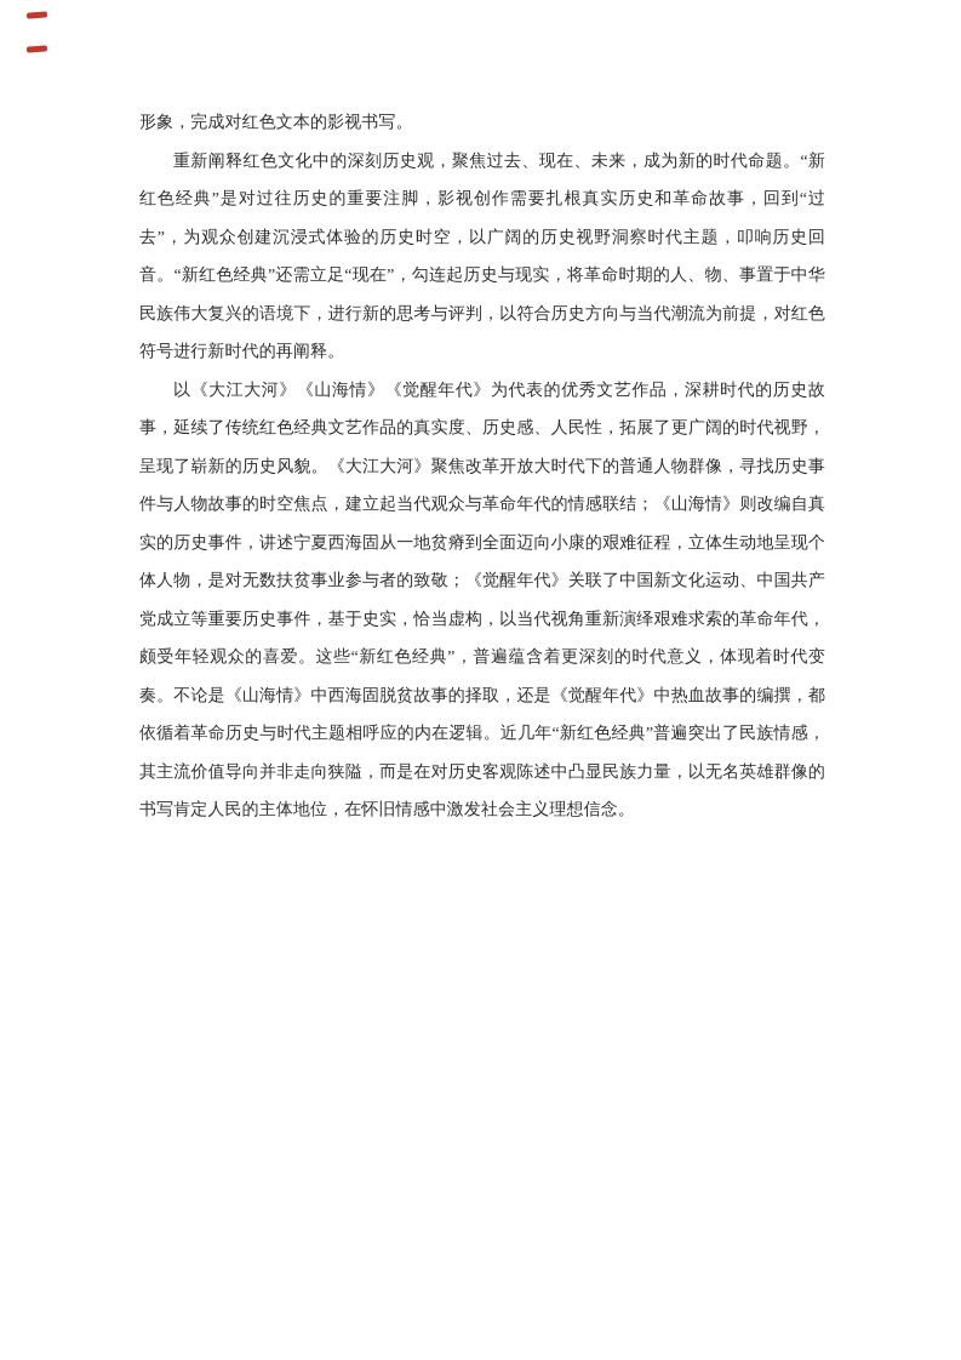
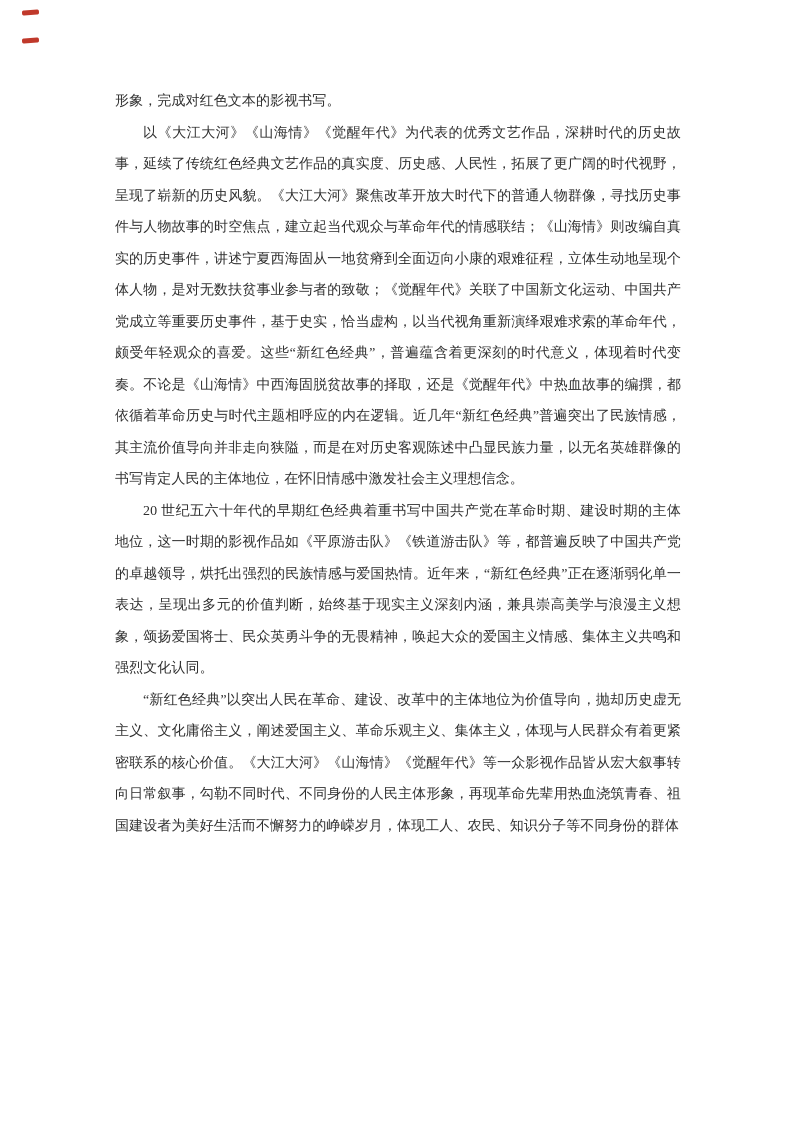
  形象，完成对红色文本的影视书写。
- 重新阐释红色文化中的深刻历史观，聚焦过去、现在、未来，成为新的时代命题。“新红色经典”是对过往历史的重要注脚，影视创作需要扎根真实历史和革命故事，回到“过去”，为观众创建沉浸式体验的历史时空，以广阔的历史视野洞察时代主题，叩响历史回音。“新红色经典”还需立足“现在”，勾连起历史与现实，将革命时期的人、物、事置于中华民族伟大复兴的语境下，进行新的思考与评判，以符合历史方向与当代潮流为前提，对红色符号进行新时代的再阐释。
  以《大江大河》《山海情》《觉醒年代》为代表的优秀文艺作品，深耕时代的历史故事，延续了传统红色经典文艺作品的真实度、历史感、人民性，拓展了更广阔的时代视野，呈现了崭新的历史风貌。《大江大河》聚焦改革开放大时代下的普通人物群像，寻找历史事件与人物故事的时空焦点，建立起当代观众与革命年代的情感联结；《山海情》则改编自真实的历史事件，讲述宁夏西海固从一地贫瘠到全面迈向小康的艰难征程，立体生动地呈现个体人物，是对无数扶贫事业参与者的致敬；《觉醒年代》关联了中国新文化运动、中国共产党成立等重要历史事件，基于史实，恰当虚构，以当代视角重新演绎艰难求索的革命年代，颇受年轻观众的喜爱。这些“新红色经典”，普遍蕴含着更深刻的时代意义，体现着时代变奏。不论是《山海情》中西海固脱贫故事的择取，还是《觉醒年代》中热血故事的编撰，都依循着革命历史与时代主题相呼应的内在逻辑。近几年“新红色经典”普遍突出了民族情感，其主流价值导向并非走向狭隘，而是在对历史客观陈述中凸显民族力量，以无名英雄群像的书写肯定人民的主体地位，在怀旧情感中激发社会主义理想信念。
+ 20 世纪五六十年代的早期红色经典着重书写中国共产党在革命时期、建设时期的主体地位，这一时期的影视作品如《平原游击队》《铁道游击队》等，都普遍反映了中国共产党的卓越领导，烘托出强烈的民族情感与爱国热情。近年来，“新红色经典”正在逐渐弱化单一表达，呈现出多元的价值判断，始终基于现实主义深刻内涵，兼具崇高美学与浪漫主义想象，颂扬爱国将士、民众英勇斗争的无畏精神，唤起大众的爱国主义情感、集体主义共鸣和强烈文化认同。
+ “新红色经典”以突出人民在革命、建设、改革中的主体地位为价值导向，抛却历史虚无主义、文化庸俗主义，阐述爱国主义、革命乐观主义、集体主义，体现与人民群众有着更紧密联系的核心价值。《大江大河》《山海情》《觉醒年代》等一众影视作品皆从宏大叙事转向日常叙事，勾勒不同时代、不同身份的人民主体形象，再现革命先辈用热血浇筑青春、祖国建设者为美好生活而不懈努力的峥嵘岁月，体现工人、农民、知识分子等不同身份的群体
